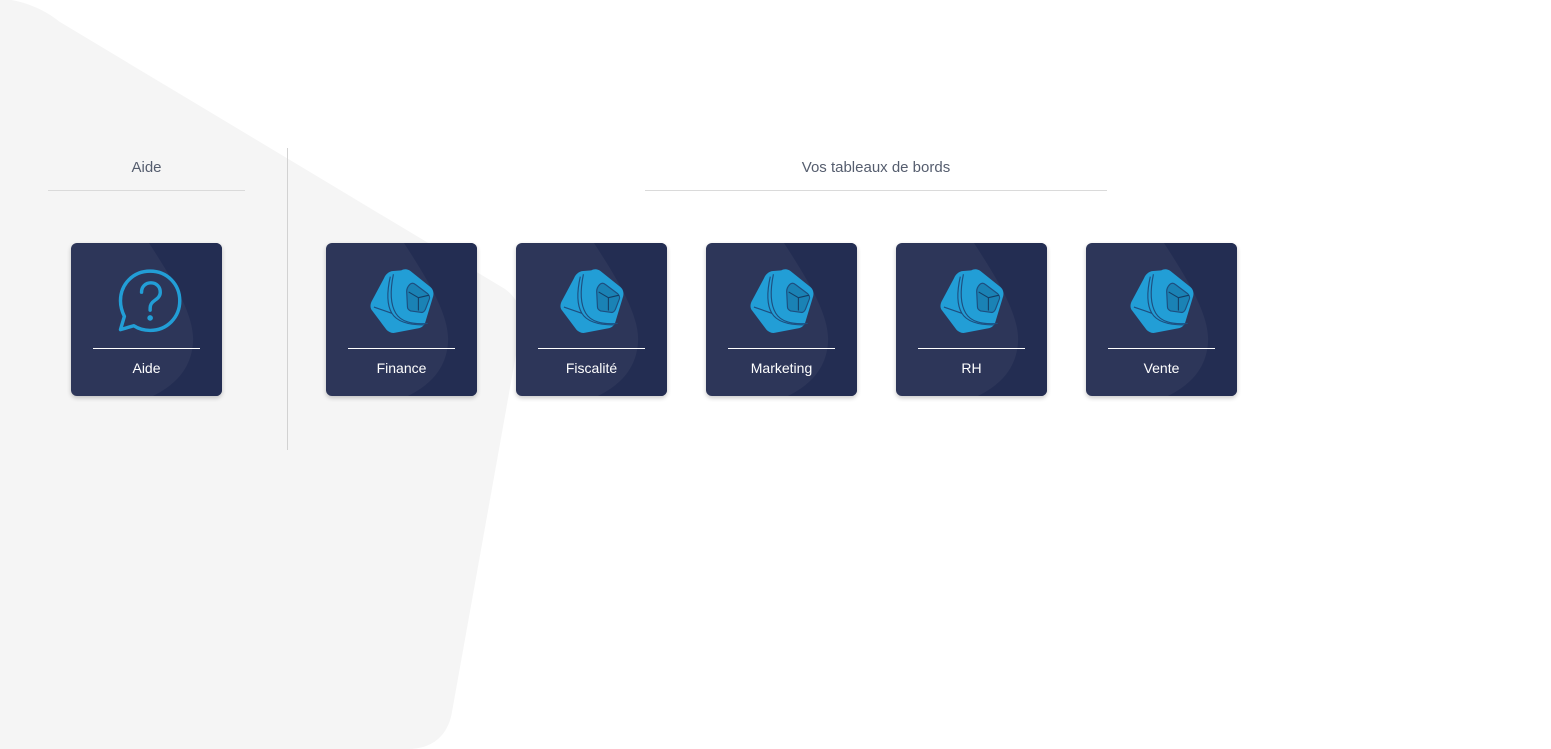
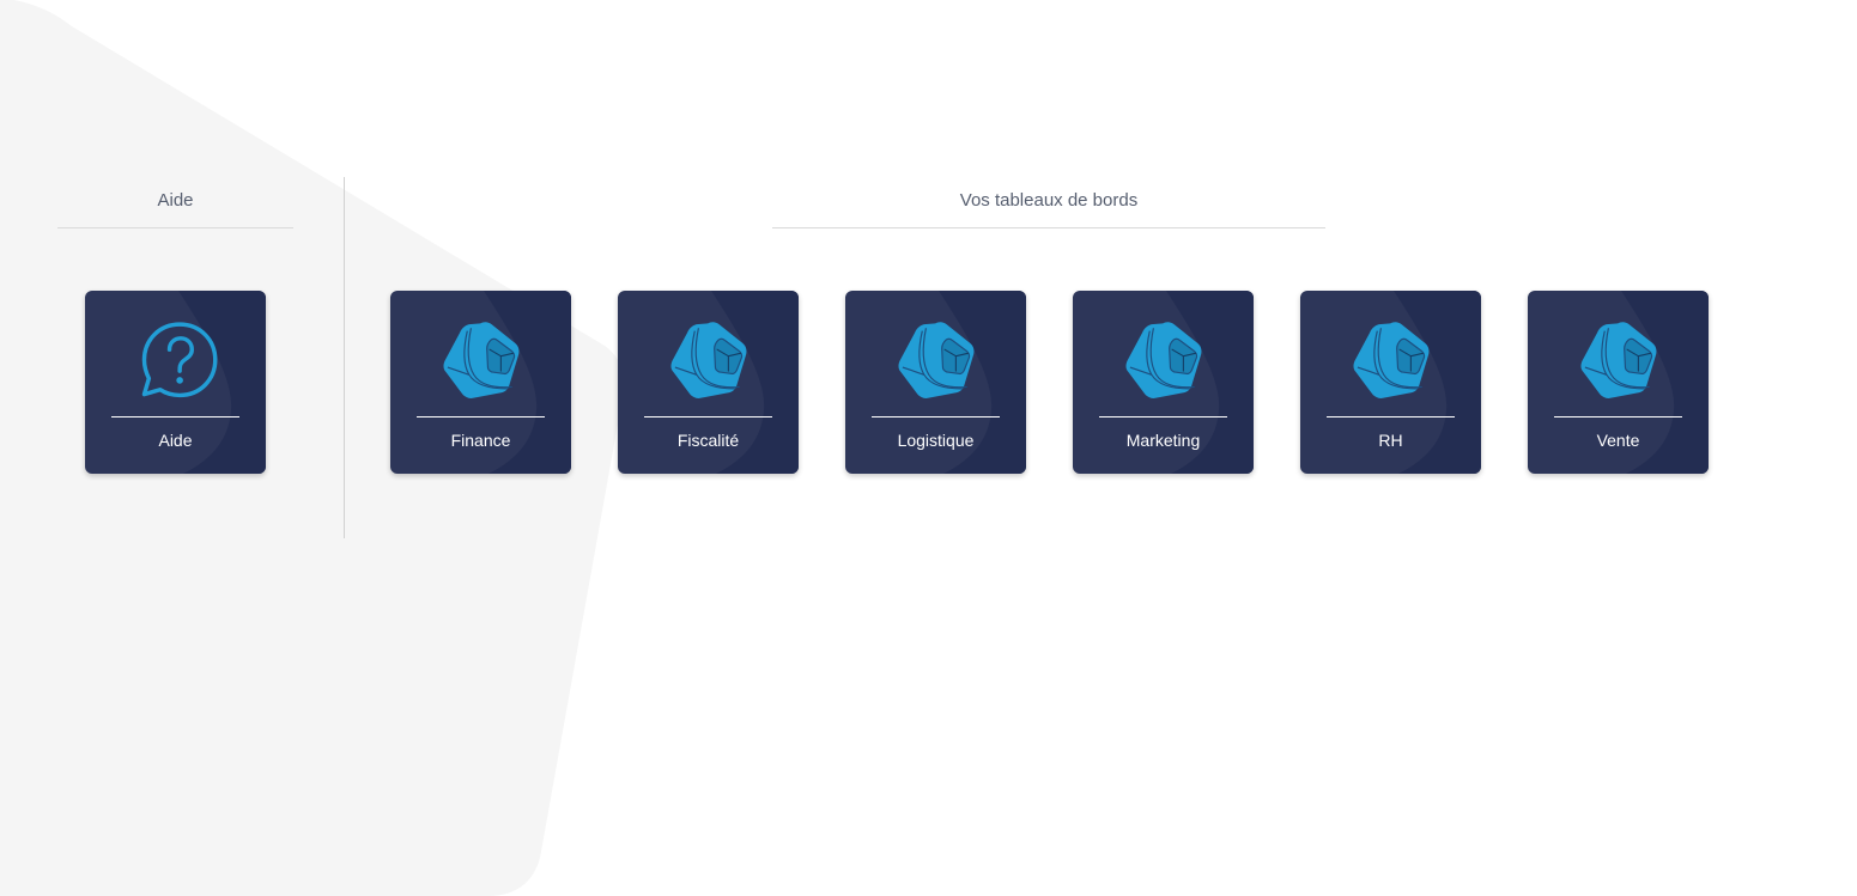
  Aide
  Vos tableaux de bords
  Aide
  Finance
  Fiscalité
+ Logistique
  Marketing
  RH
  Vente
